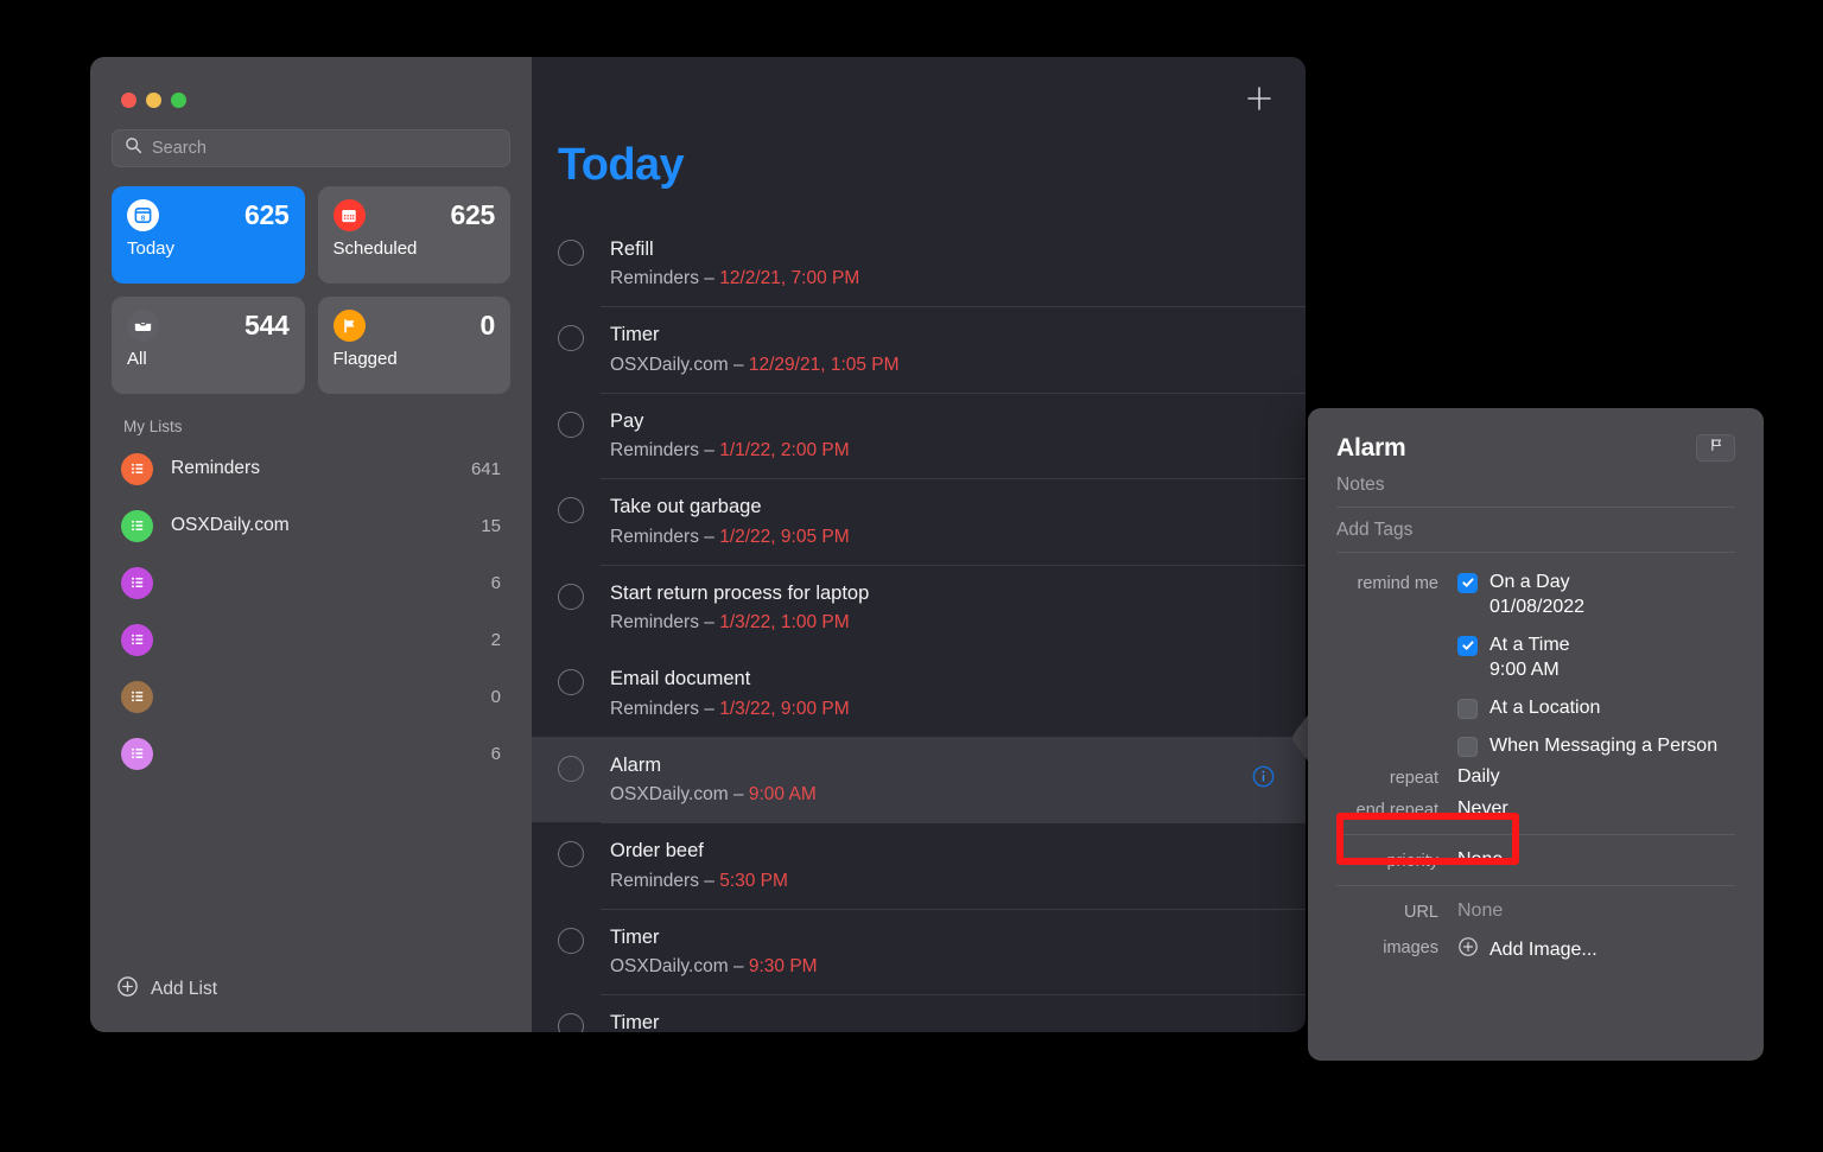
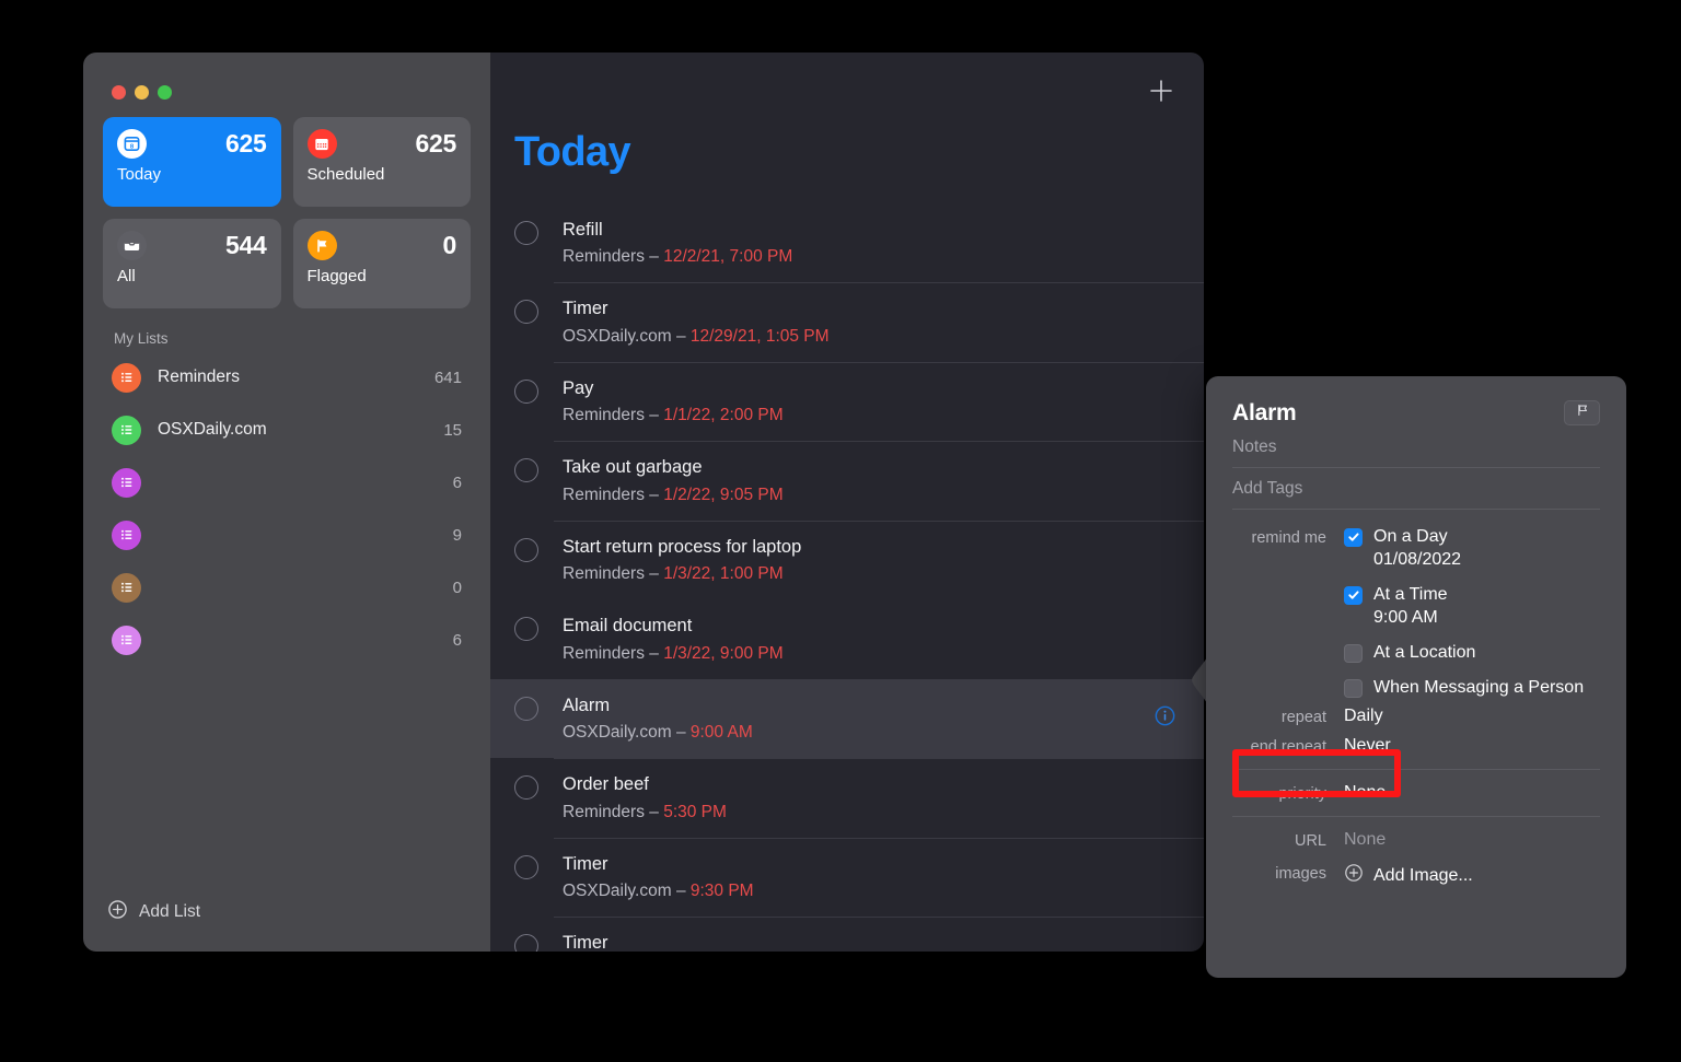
- Search
  625
  Today
  625
  Scheduled
  544
  All
  0
  Flagged
  My Lists
  Reminders
  641
  OSXDaily.com
  15
  6
- 2
+ 9
  0
  6
  Add List
  Today
  Refill
  Reminders – 12/2/21, 7:00 PM
  Timer
  OSXDaily.com – 12/29/21, 1:05 PM
  Pay
  Reminders – 1/1/22, 2:00 PM
  Take out garbage
  Reminders – 1/2/22, 9:05 PM
  Start return process for laptop
  Reminders – 1/3/22, 1:00 PM
  Email document
  Reminders – 1/3/22, 9:00 PM
  Alarm
  OSXDaily.com – 9:00 AM
  Order beef
  Reminders – 5:30 PM
  Timer
  OSXDaily.com – 9:30 PM
  Timer
  Alarm
  Notes
  Add Tags
  remind me
  On a Day
  01/08/2022
  At a Time
  9:00 AM
  At a Location
  When Messaging a Person
  repeat
  Daily
  end repeat
  Never
  priority
  None
  URL
  None
  images
  Add Image...
